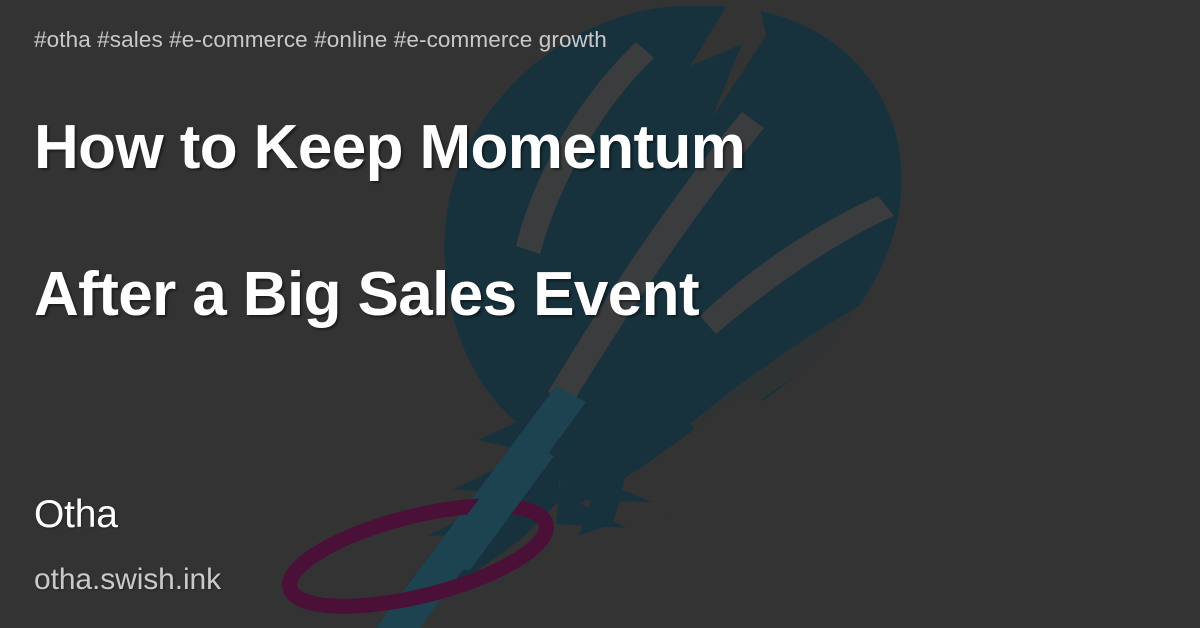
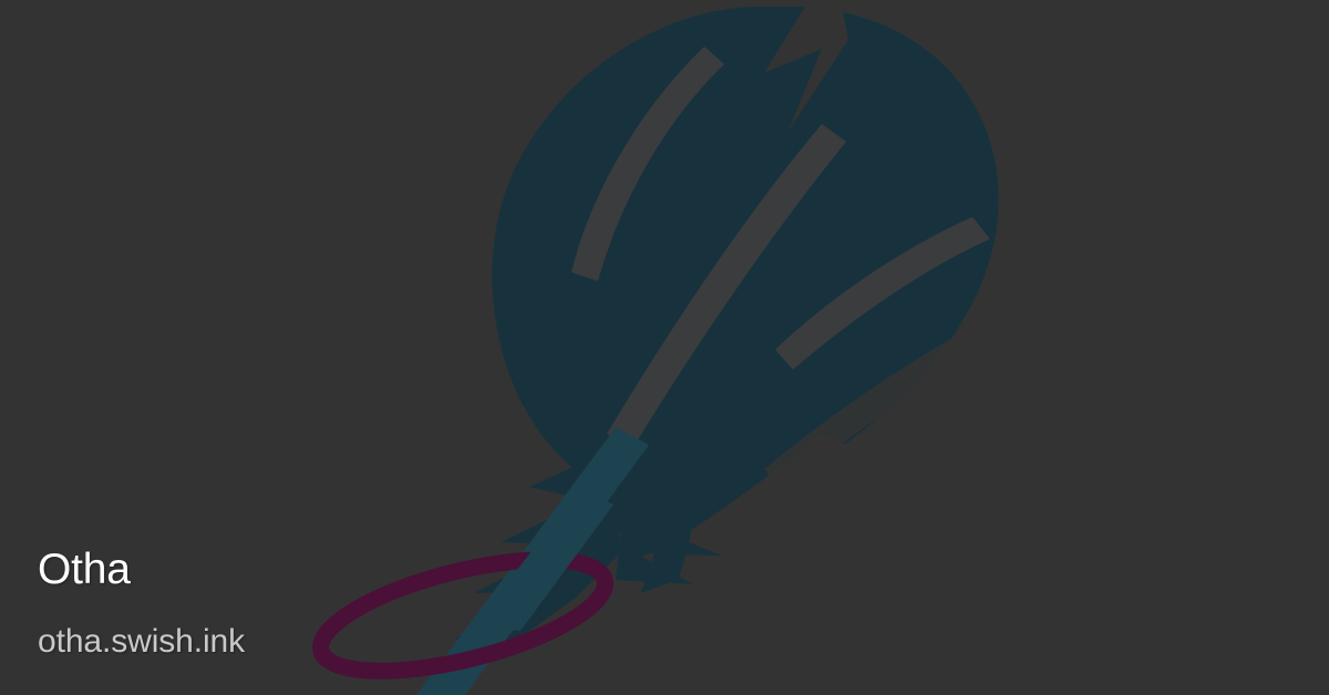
- #otha #sales #e-commerce #online #e-commerce growth
- How to Keep Momentum
- After a Big Sales Event
  Otha
  otha.swish.ink
